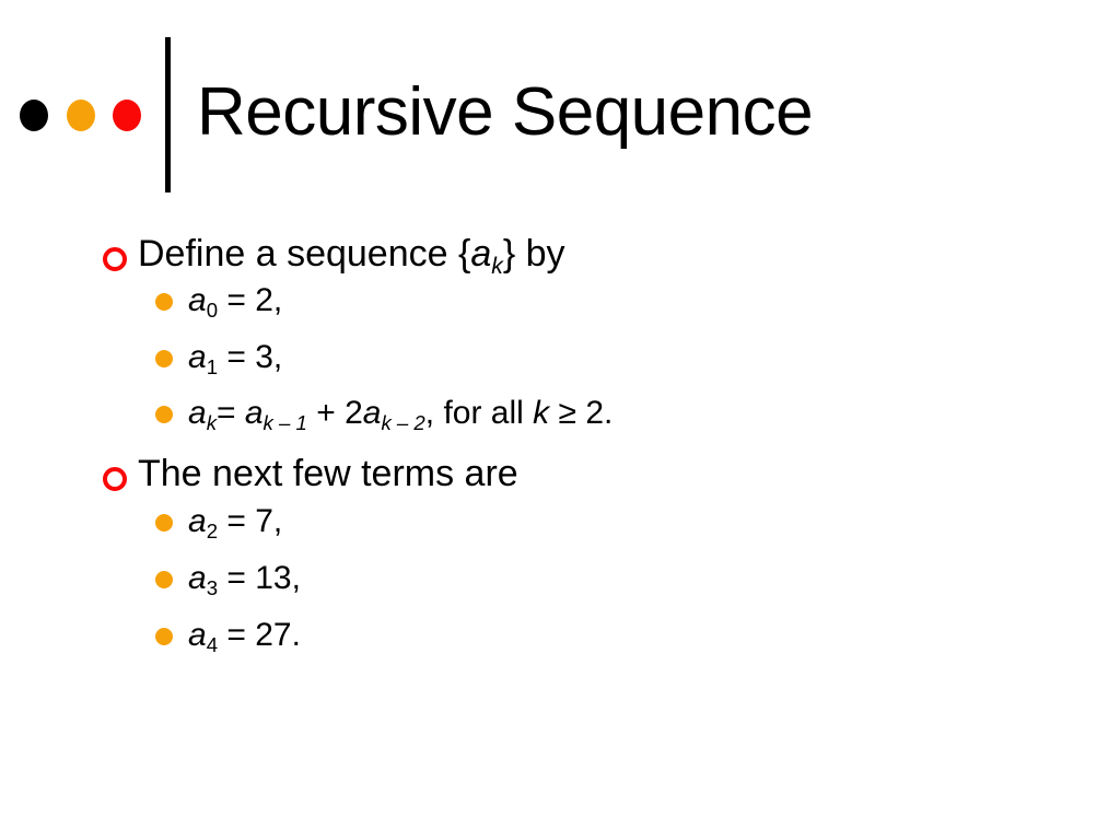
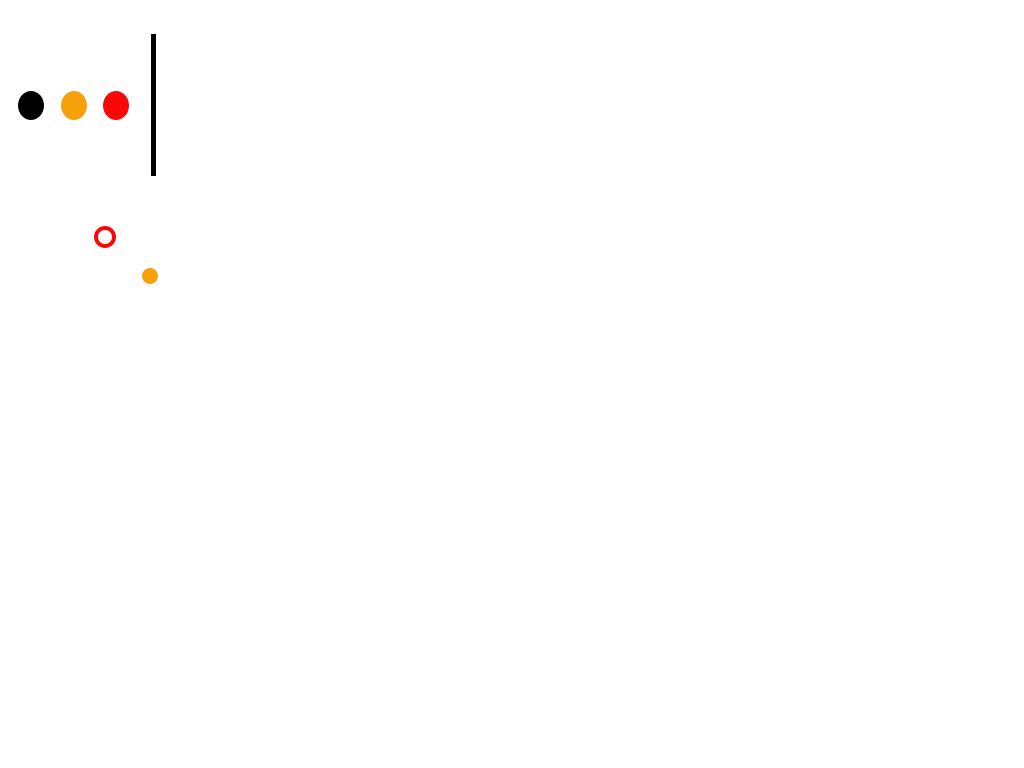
- Recursive Sequence
- Define a sequence {ak} by
- a0 = 2,
- a1 = 3,
- ak= ak – 1 + 2ak – 2, for all k ≥ 2.
- The next few terms are
- a2 = 7,
- a3 = 13,
- a4 = 27.
